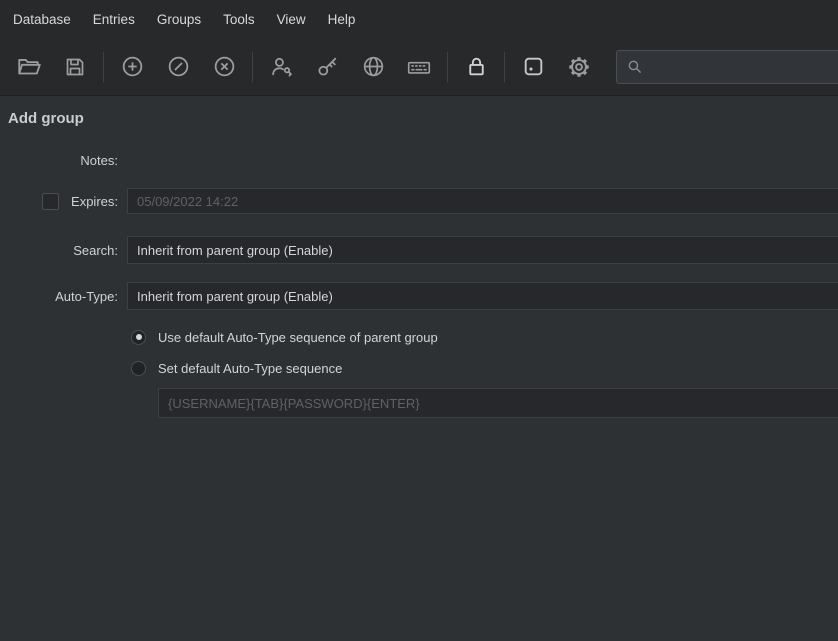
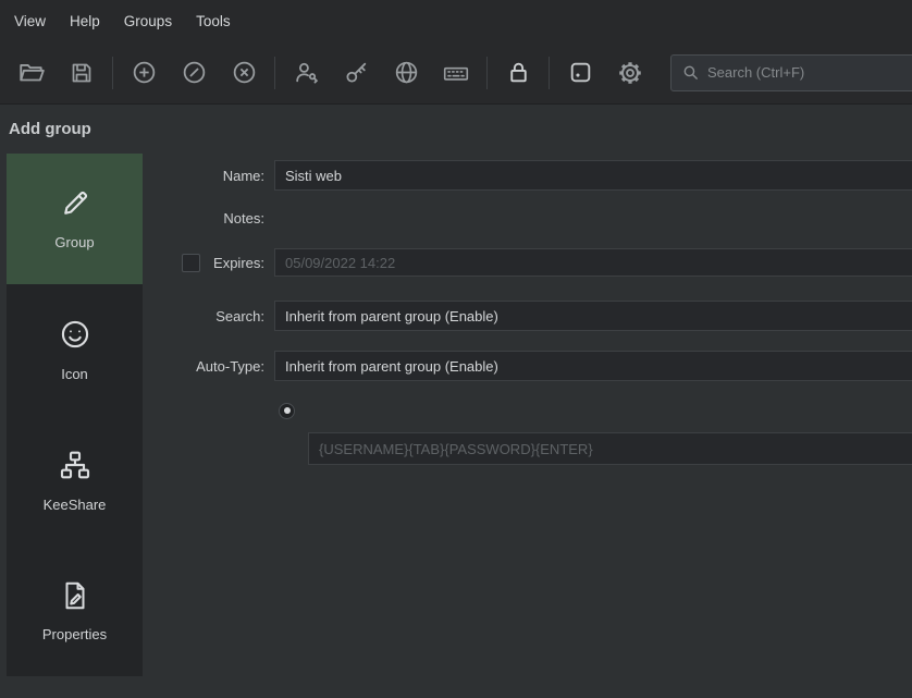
- Database
- Entries
- Groups
+ View
- Tools
+ Help
- View
+ Groups
- Help
+ Tools
+ Search (Ctrl+F)
  Add group
+ Group
+ Icon
+ KeeShare
+ Properties
+ Name:
+ Sisti web
  Notes:
  Expires:
  05/09/2022 14:22
  Search:
  Inherit from parent group (Enable)
  Auto-Type:
  Inherit from parent group (Enable)
- Use default Auto-Type sequence of parent group
- Set default Auto-Type sequence
  {USERNAME}{TAB}{PASSWORD}{ENTER}
